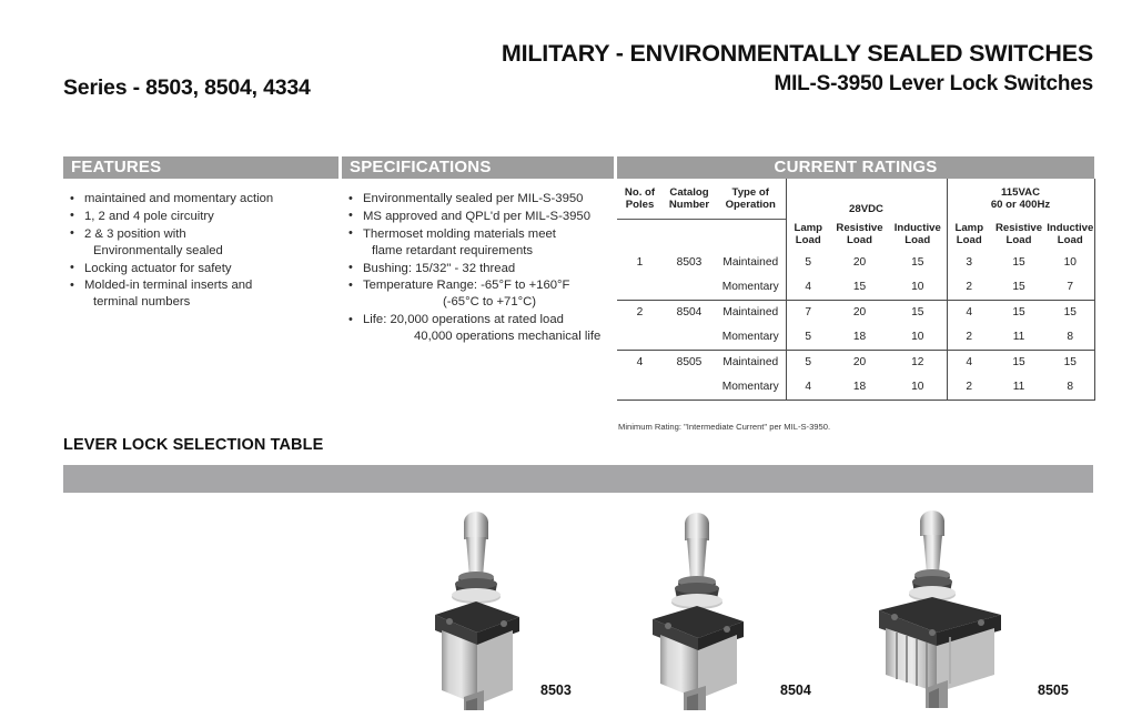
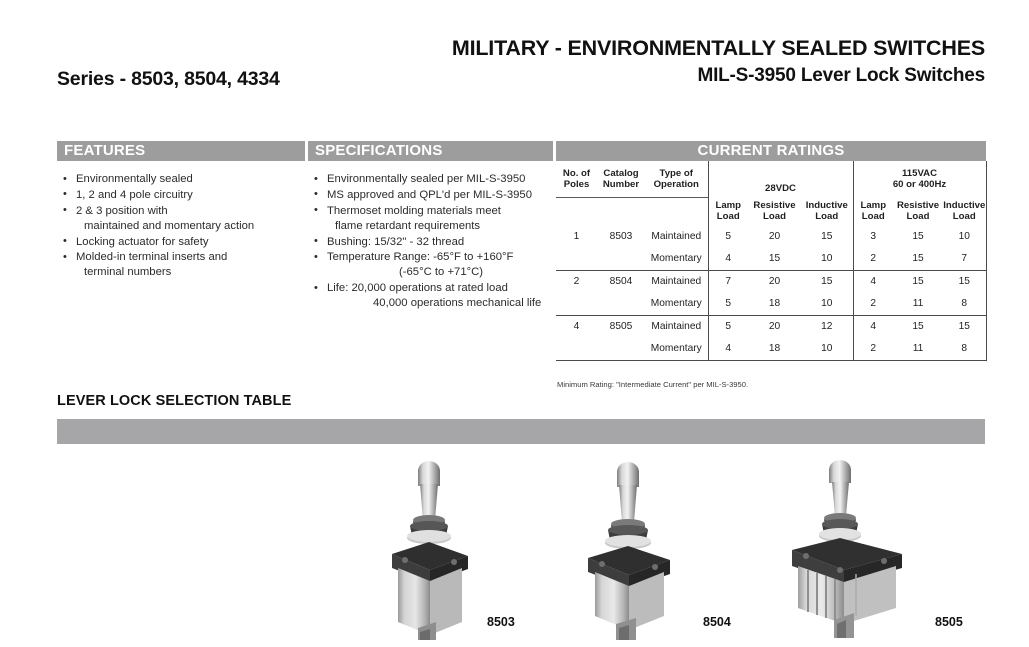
  MILITARY - ENVIRONMENTALLY SEALED SWITCHES
  MIL-S-3950 Lever Lock Switches
  Series - 8503, 8504, 4334
  FEATURES
- maintained and momentary action
+ Environmentally sealed
  1, 2 and 4 pole circuitry
  2 & 3 position with
- Environmentally sealed
+ maintained and momentary action
  Locking actuator for safety
  Molded-in terminal inserts and
  terminal numbers
  SPECIFICATIONS
  Environmentally sealed per MIL-S-3950
  MS approved and QPL'd per MIL-S-3950
  Thermoset molding materials meet
  flame retardant requirements
  Bushing: 15/32" - 32 thread
  Temperature Range: -65°F to +160°F
  (-65°C to +71°C)
  Life: 20,000 operations at rated load
  40,000 operations mechanical life
  CURRENT RATINGS
  No. of Poles	Catalog Number	Type of Operation	28VDC	115VAC 60 or 400Hz
  			Lamp Load	Resistive Load	Inductive Load	Lamp Load	Resistive Load	Inductive Load
  1	8503	Maintained	5	20	15	3	15	10
  		Momentary	4	15	10	2	15	7
  2	8504	Maintained	7	20	15	4	15	15
  		Momentary	5	18	10	2	11	8
  4	8505	Maintained	5	20	12	4	15	15
  		Momentary	4	18	10	2	11	8
  Minimum Rating: "Intermediate Current" per MIL-S-3950.
  LEVER LOCK SELECTION TABLE
  8503
  8504
  8505
